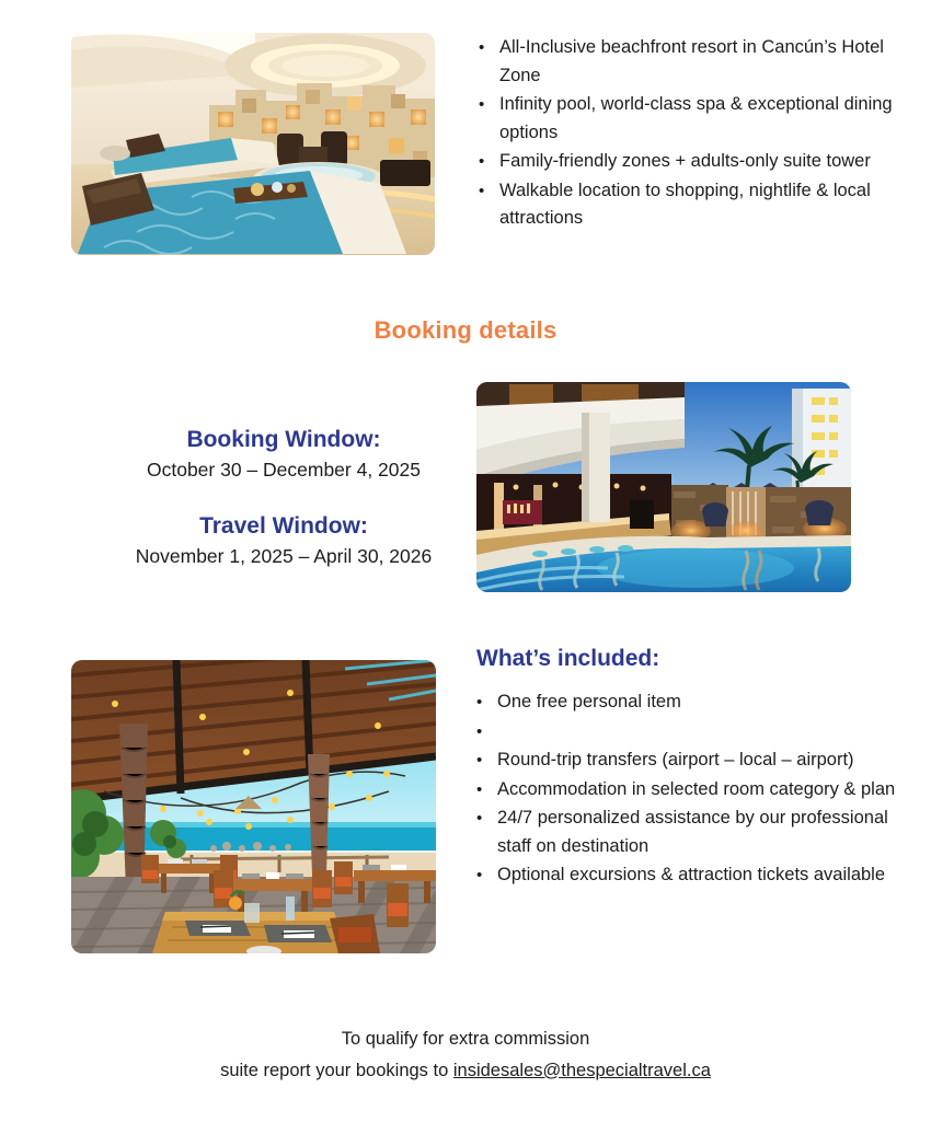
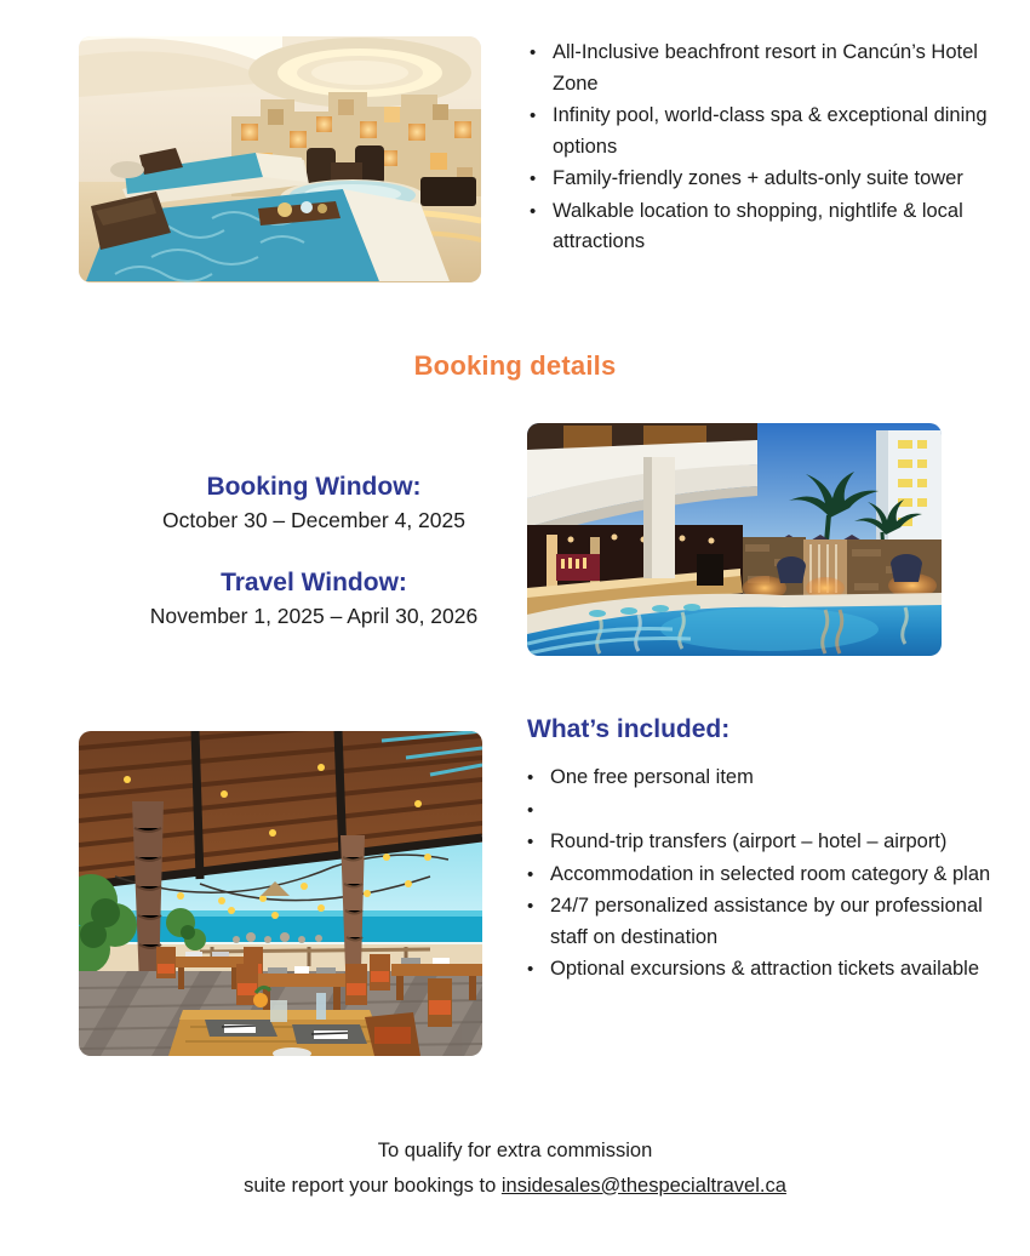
  All-Inclusive beachfront resort in Cancún’s Hotel Zone
  Infinity pool, world-class spa & exceptional dining options
  Family-friendly zones + adults-only suite tower
  Walkable location to shopping, nightlife & local attractions
  Booking details
  Booking Window:
  October 30 – December 4, 2025
  Travel Window:
  November 1, 2025 – April 30, 2026
  What’s included:
  One free personal item
- Round-trip transfers (airport – local – airport)
+ Round-trip transfers (airport – hotel – airport)
  Accommodation in selected room category & plan
  24/7 personalized assistance by our professional staff on destination
  Optional excursions & attraction tickets available
  To qualify for extra commission
  suite report your bookings to insidesales@thespecialtravel.ca
